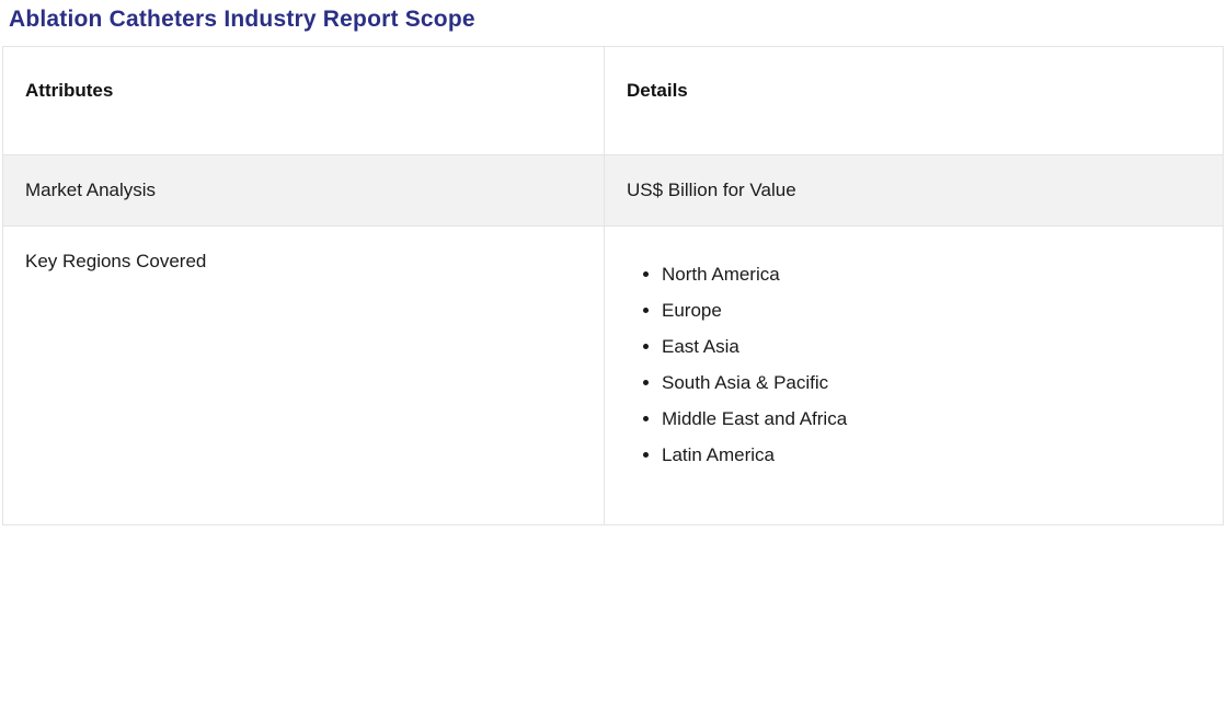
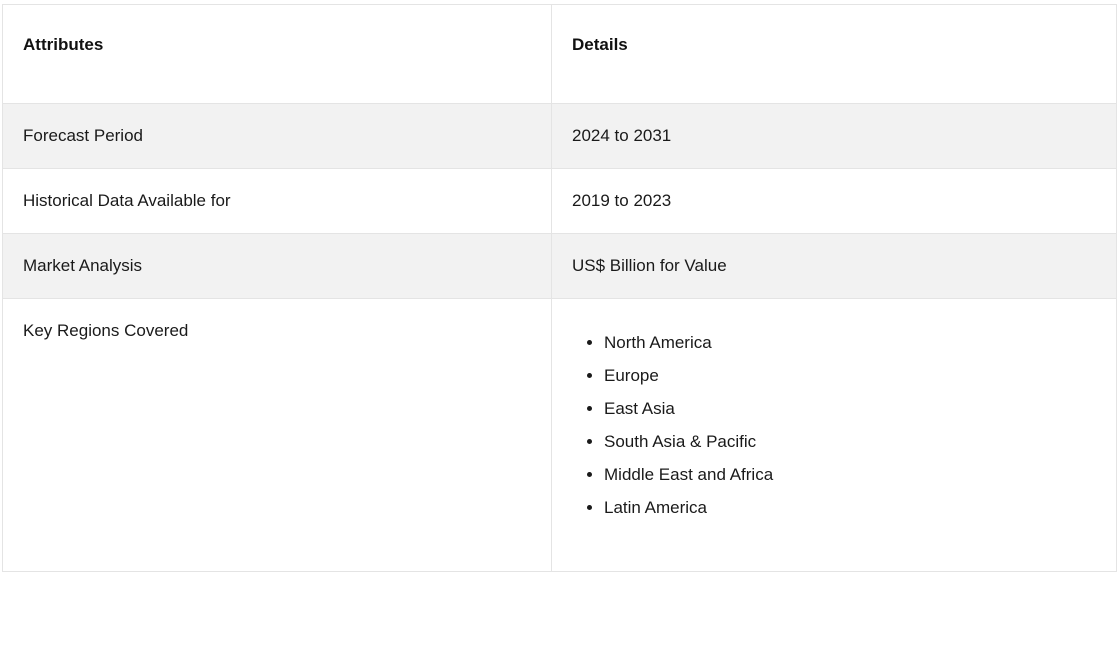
- Ablation Catheters Industry Report Scope
  Attributes	Details
+ Forecast Period	2024 to 2031
+ Historical Data Available for	2019 to 2023
  Market Analysis	US$ Billion for Value
  Key Regions Covered	North America Europe East Asia South Asia & Pacific Middle East and Africa Latin America
